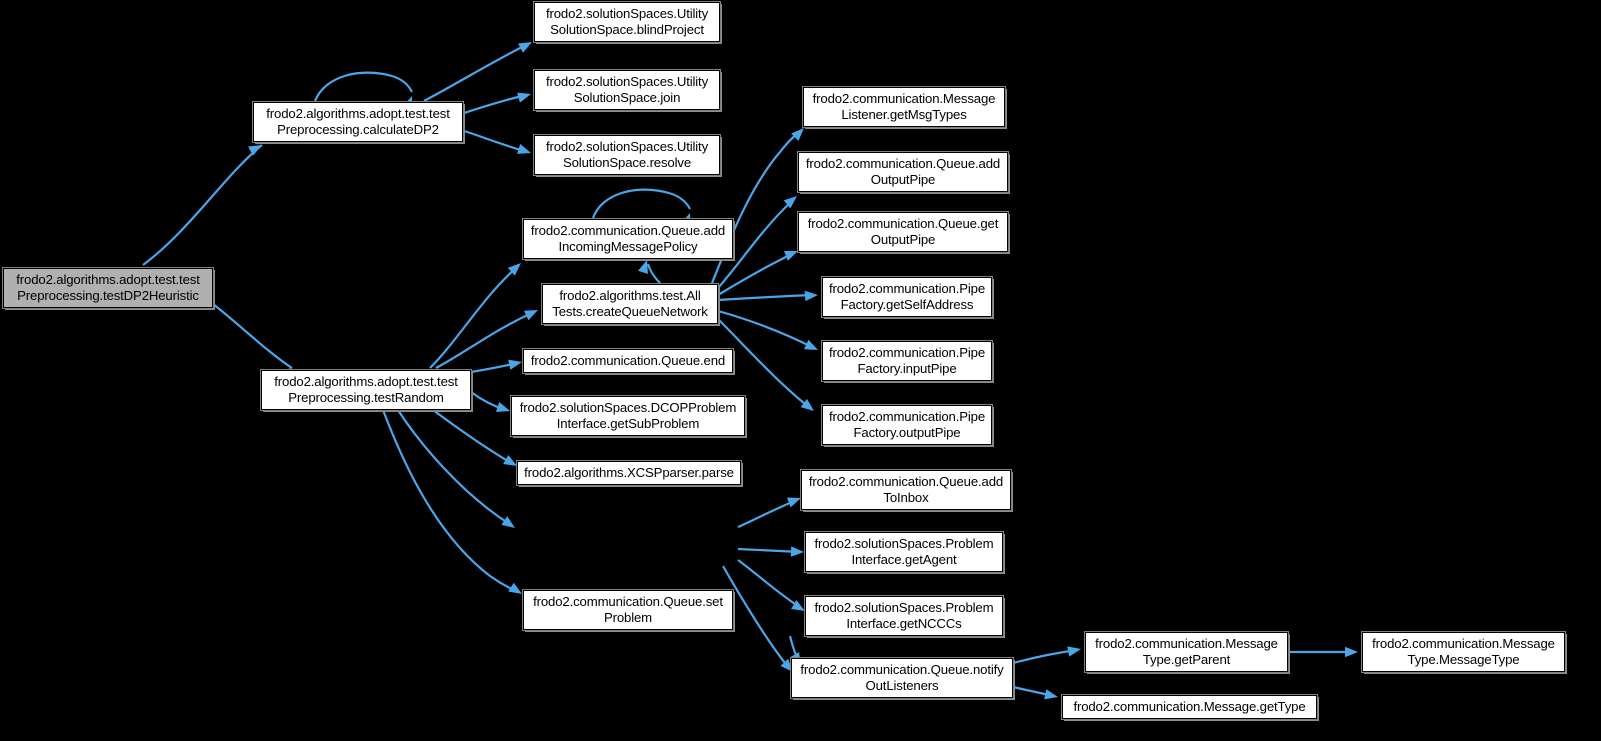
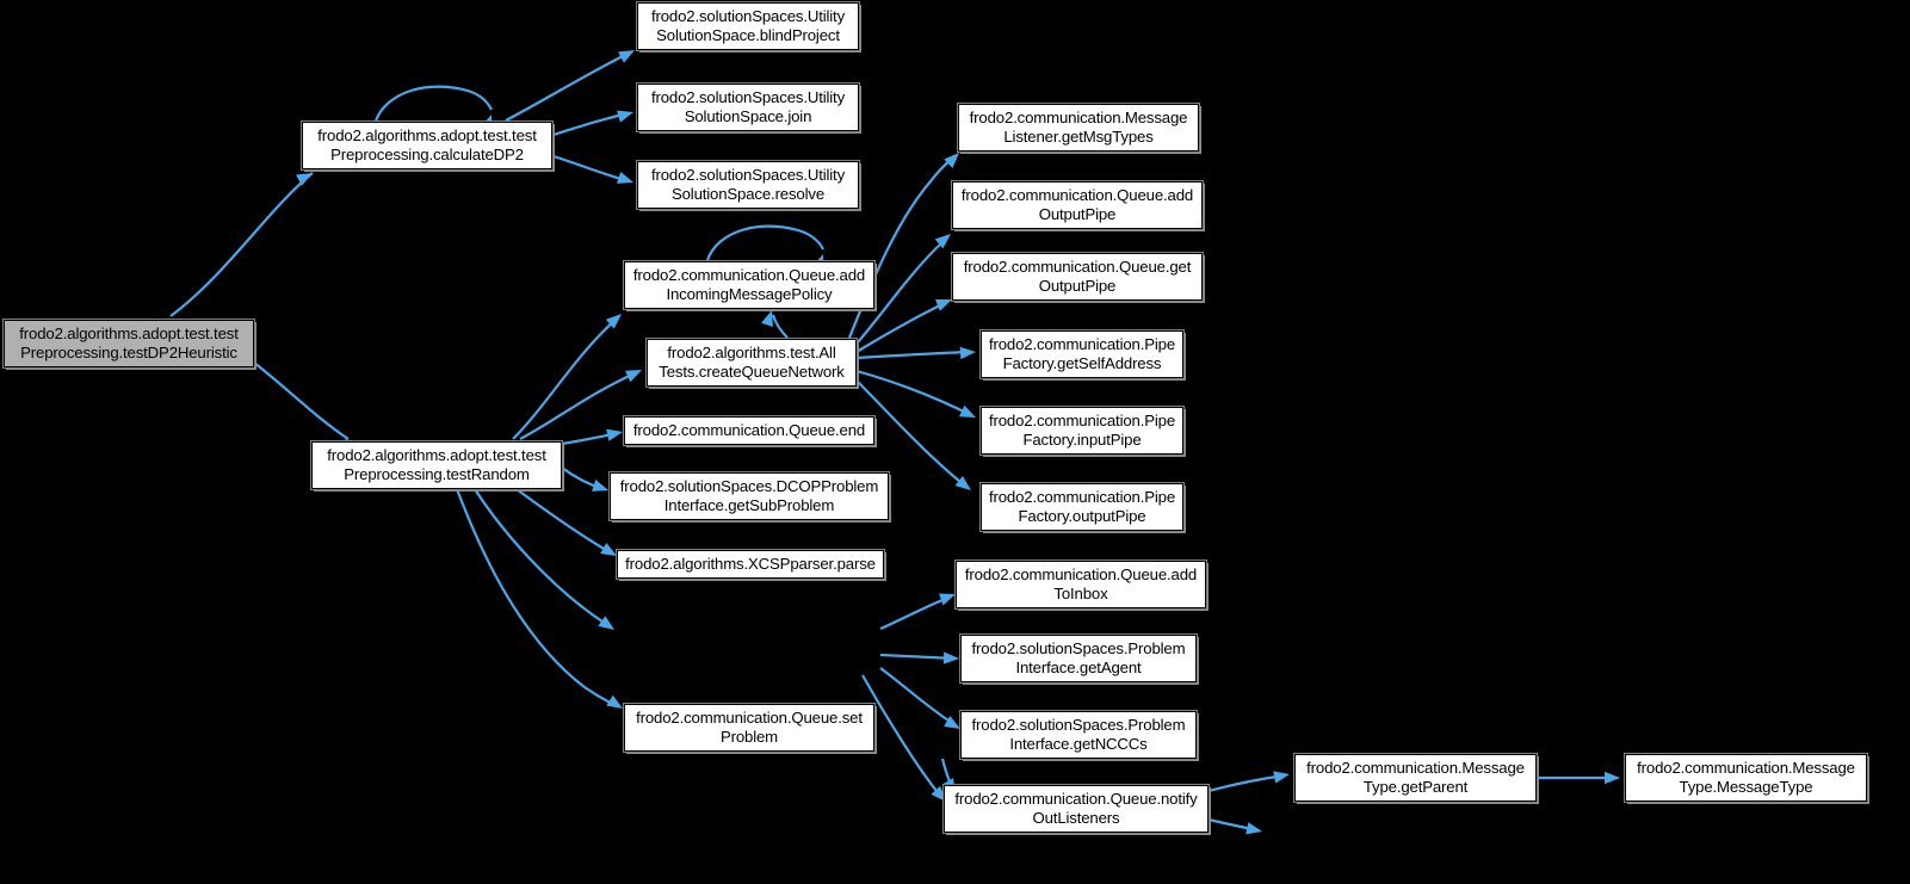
  frodo2.algorithms.adopt.test.test
  Preprocessing.testDP2Heuristic
  frodo2.algorithms.adopt.test.test
  Preprocessing.calculateDP2
  frodo2.solutionSpaces.Utility
  SolutionSpace.blindProject
  frodo2.solutionSpaces.Utility
  SolutionSpace.join
  frodo2.solutionSpaces.Utility
  SolutionSpace.resolve
  frodo2.algorithms.adopt.test.test
  Preprocessing.testRandom
  frodo2.communication.Queue.add
  IncomingMessagePolicy
  frodo2.algorithms.test.All
  Tests.createQueueNetwork
  frodo2.communication.Queue.end
  frodo2.solutionSpaces.DCOPProblem
  Interface.getSubProblem
  frodo2.algorithms.XCSPparser.parse
  frodo2.communication.Queue.set
  Problem
  frodo2.communication.Message
  Listener.getMsgTypes
  frodo2.communication.Queue.add
  OutputPipe
  frodo2.communication.Queue.get
  OutputPipe
  frodo2.communication.Pipe
  Factory.getSelfAddress
  frodo2.communication.Pipe
  Factory.inputPipe
  frodo2.communication.Pipe
  Factory.outputPipe
  frodo2.communication.Queue.add
  ToInbox
  frodo2.solutionSpaces.Problem
  Interface.getAgent
  frodo2.solutionSpaces.Problem
  Interface.getNCCCs
  frodo2.communication.Queue.notify
  OutListeners
  frodo2.communication.Message
  Type.getParent
- frodo2.communication.Message.getType
  frodo2.communication.Message
  Type.MessageType
